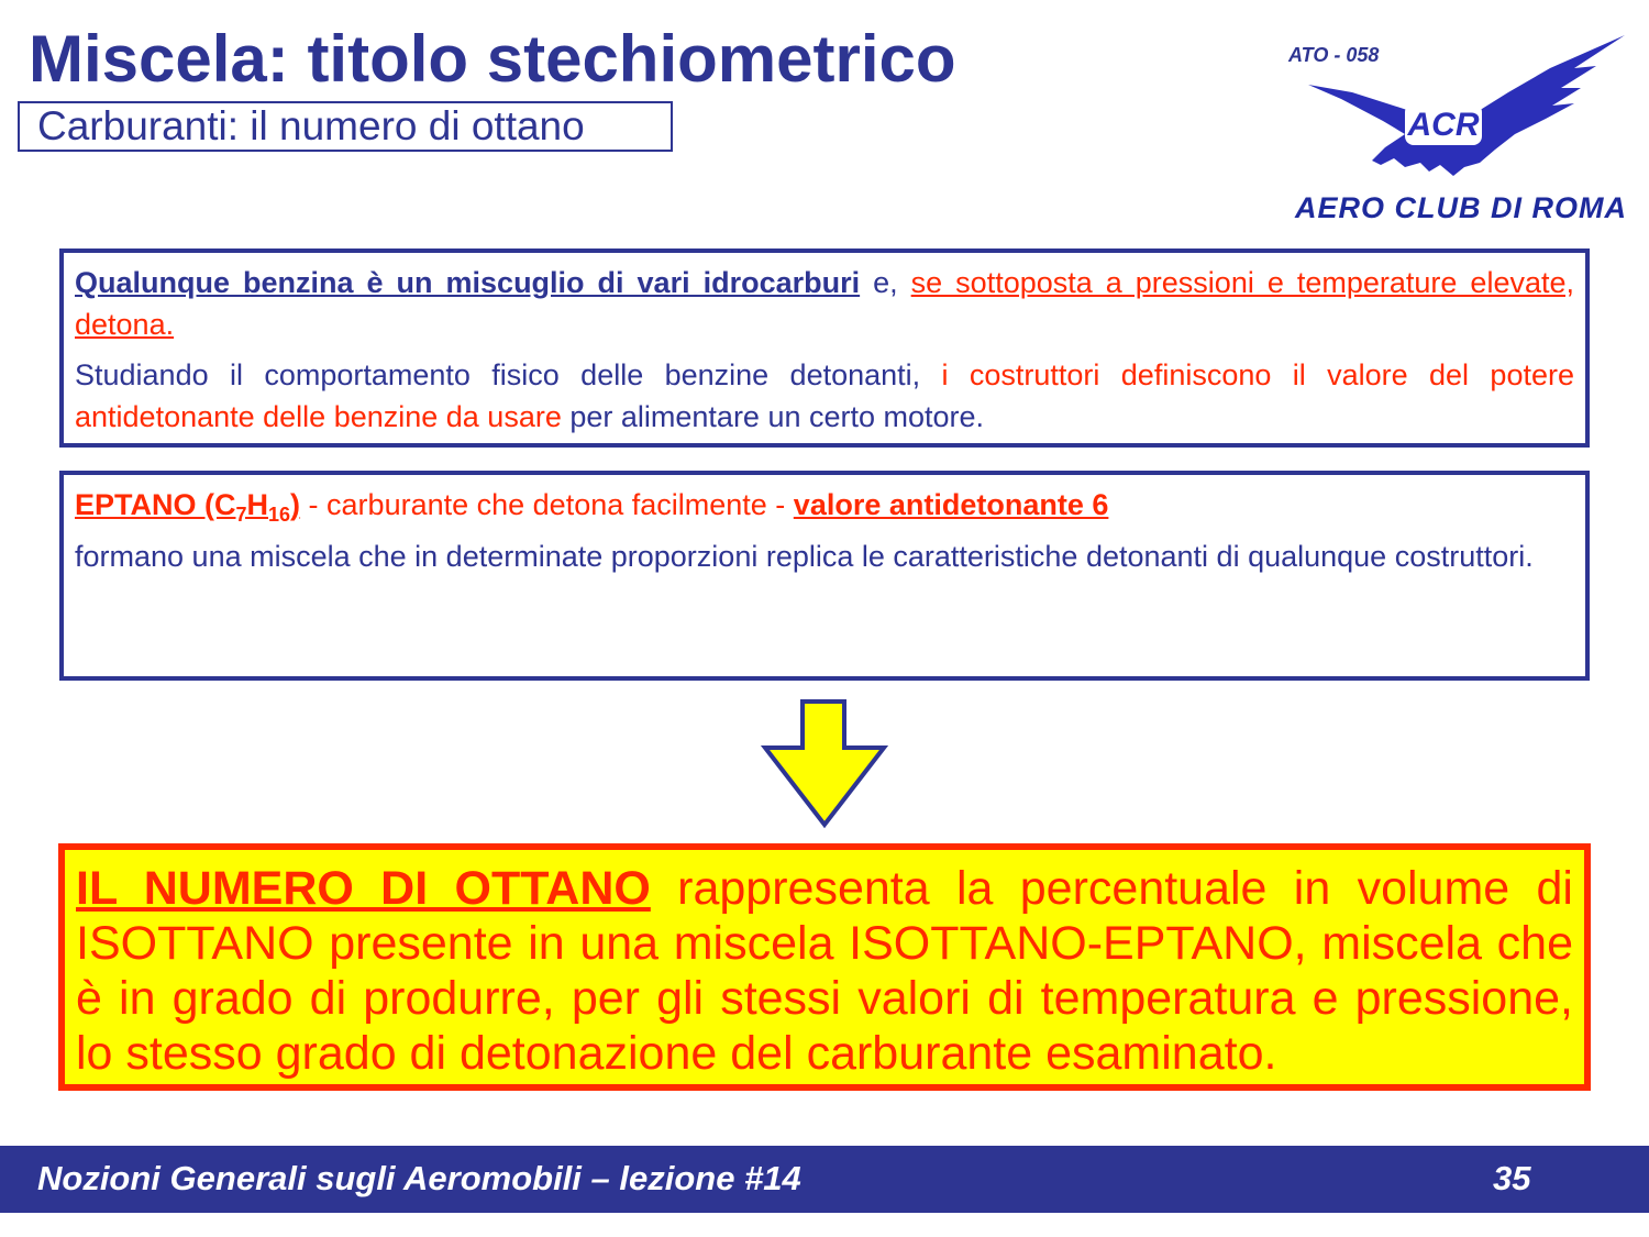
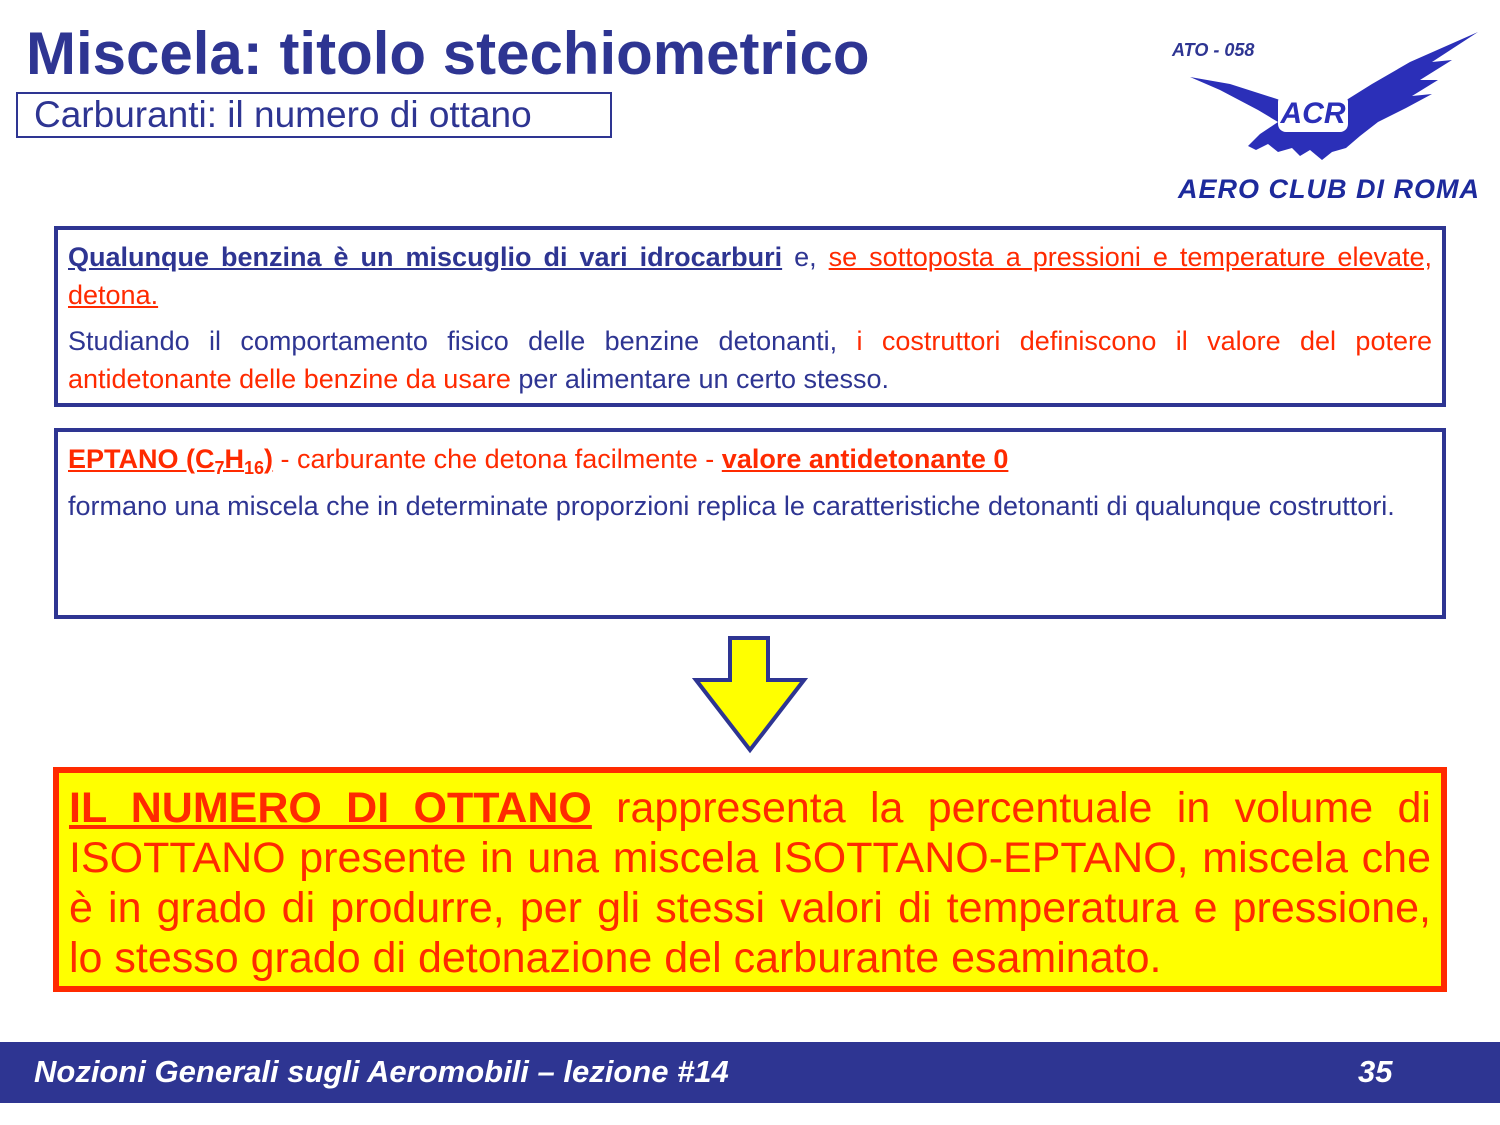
  Miscela: titolo stechiometrico
  Carburanti: il numero di ottano
  ACR
  ATO - 058
  AERO CLUB DI ROMA
  Qualunque benzina è un miscuglio di vari idrocarburi e, se sottoposta a pressioni e temperature elevate, detona.
- Studiando il comportamento fisico delle benzine detonanti, i costruttori definiscono il valore del potere antidetonante delle benzine da usare per alimentare un certo motore.
+ Studiando il comportamento fisico delle benzine detonanti, i costruttori definiscono il valore del potere antidetonante delle benzine da usare per alimentare un certo stesso.
- EPTANO (C7H16) - carburante che detona facilmente - valore antidetonante 6
+ EPTANO (C7H16) - carburante che detona facilmente - valore antidetonante 0
  formano una miscela che in determinate proporzioni replica le caratteristiche detonanti di qualunque costruttori.
  IL NUMERO DI OTTANO rappresenta la percentuale in volume di ISOTTANO presente in una miscela ISOTTANO-EPTANO, miscela che è in grado di produrre, per gli stessi valori di temperatura e pressione, lo stesso grado di detonazione del carburante esaminato.
  Nozioni Generali sugli Aeromobili – lezione #14
  35
